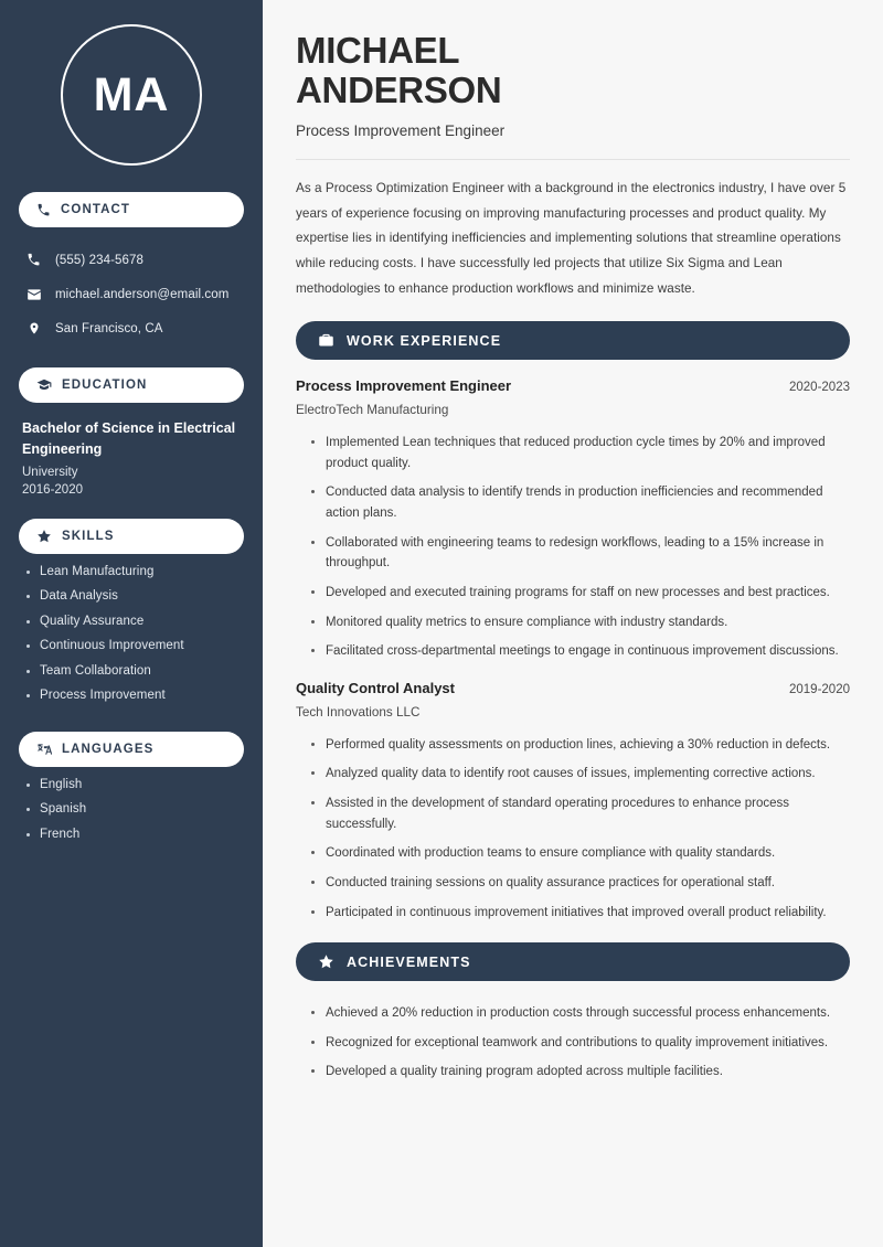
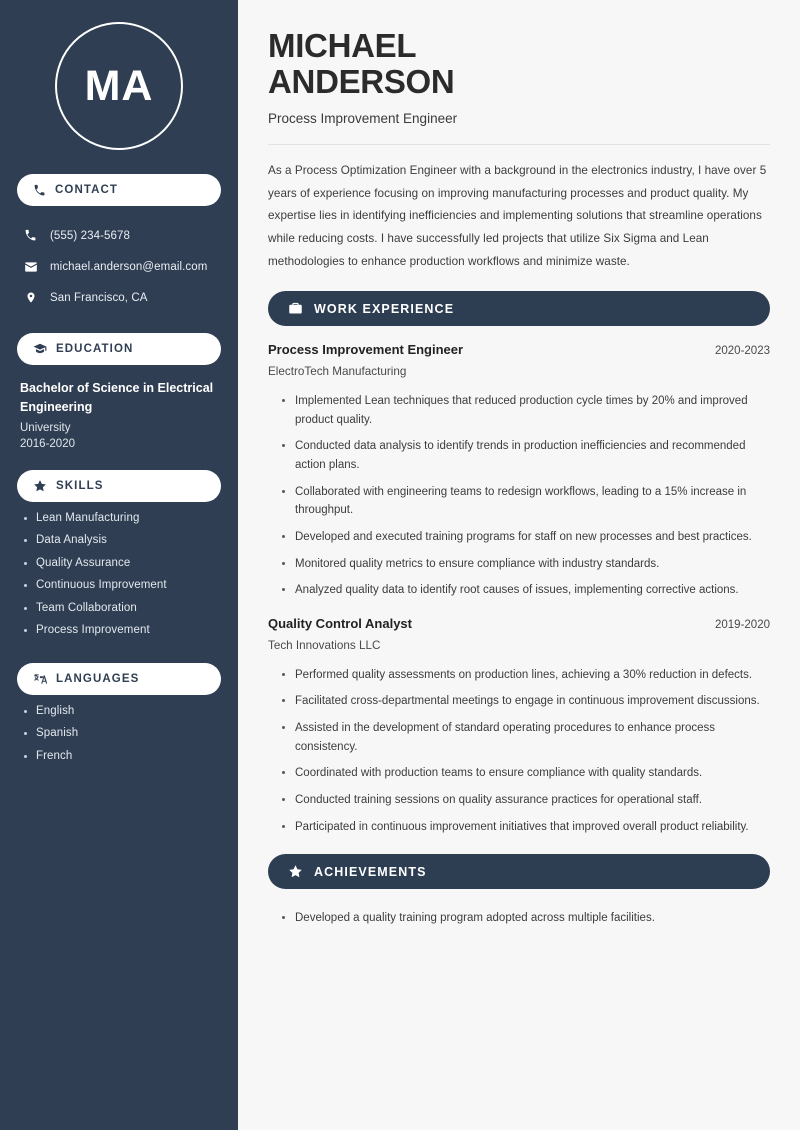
  MA
  CONTACT
  (555) 234-5678
  michael.anderson@email.com
  San Francisco, CA
  EDUCATION
  Bachelor of Science in Electrical Engineering
  University
  2016-2020
  SKILLS
  Lean Manufacturing
  Data Analysis
  Quality Assurance
  Continuous Improvement
  Team Collaboration
  Process Improvement
  LANGUAGES
  English
  Spanish
  French
  MICHAEL
  ANDERSON
  Process Improvement Engineer
  As a Process Optimization Engineer with a background in the electronics industry, I have over 5 years of experience focusing on improving manufacturing processes and product quality. My expertise lies in identifying inefficiencies and implementing solutions that streamline operations while reducing costs. I have successfully led projects that utilize Six Sigma and Lean methodologies to enhance production workflows and minimize waste.
  WORK EXPERIENCE
  Process Improvement Engineer
  2020-2023
  ElectroTech Manufacturing
  Implemented Lean techniques that reduced production cycle times by 20% and improved product quality.
  Conducted data analysis to identify trends in production inefficiencies and recommended action plans.
  Collaborated with engineering teams to redesign workflows, leading to a 15% increase in throughput.
  Developed and executed training programs for staff on new processes and best practices.
  Monitored quality metrics to ensure compliance with industry standards.
- Facilitated cross-departmental meetings to engage in continuous improvement discussions.
+ Analyzed quality data to identify root causes of issues, implementing corrective actions.
  Quality Control Analyst
  2019-2020
  Tech Innovations LLC
  Performed quality assessments on production lines, achieving a 30% reduction in defects.
- Analyzed quality data to identify root causes of issues, implementing corrective actions.
+ Facilitated cross-departmental meetings to engage in continuous improvement discussions.
- Assisted in the development of standard operating procedures to enhance process successfully.
+ Assisted in the development of standard operating procedures to enhance process consistency.
  Coordinated with production teams to ensure compliance with quality standards.
  Conducted training sessions on quality assurance practices for operational staff.
  Participated in continuous improvement initiatives that improved overall product reliability.
  ACHIEVEMENTS
- Achieved a 20% reduction in production costs through successful process enhancements.
- Recognized for exceptional teamwork and contributions to quality improvement initiatives.
  Developed a quality training program adopted across multiple facilities.
